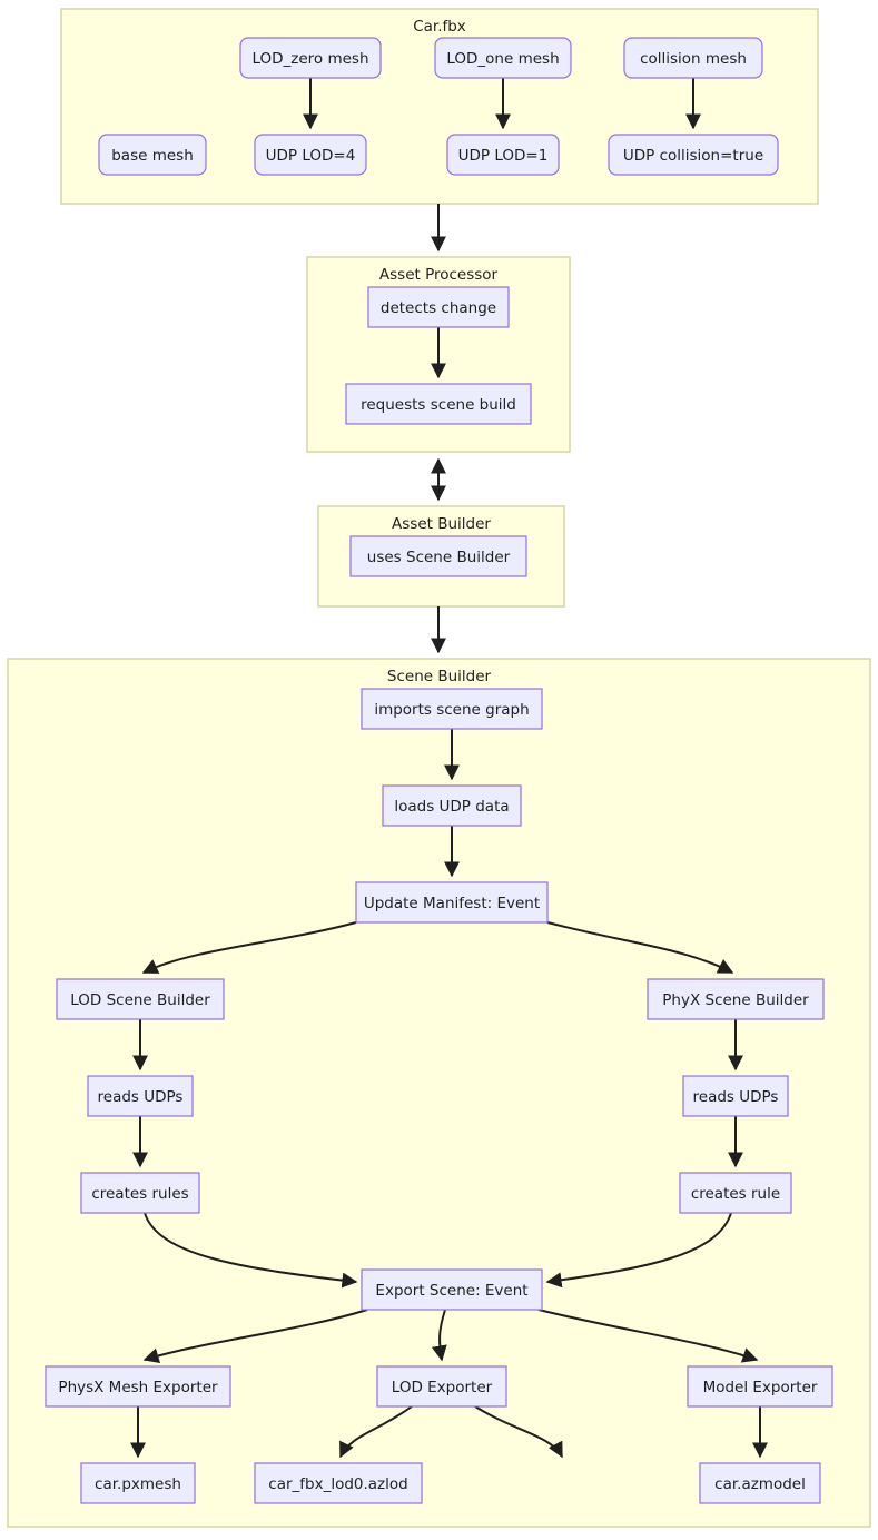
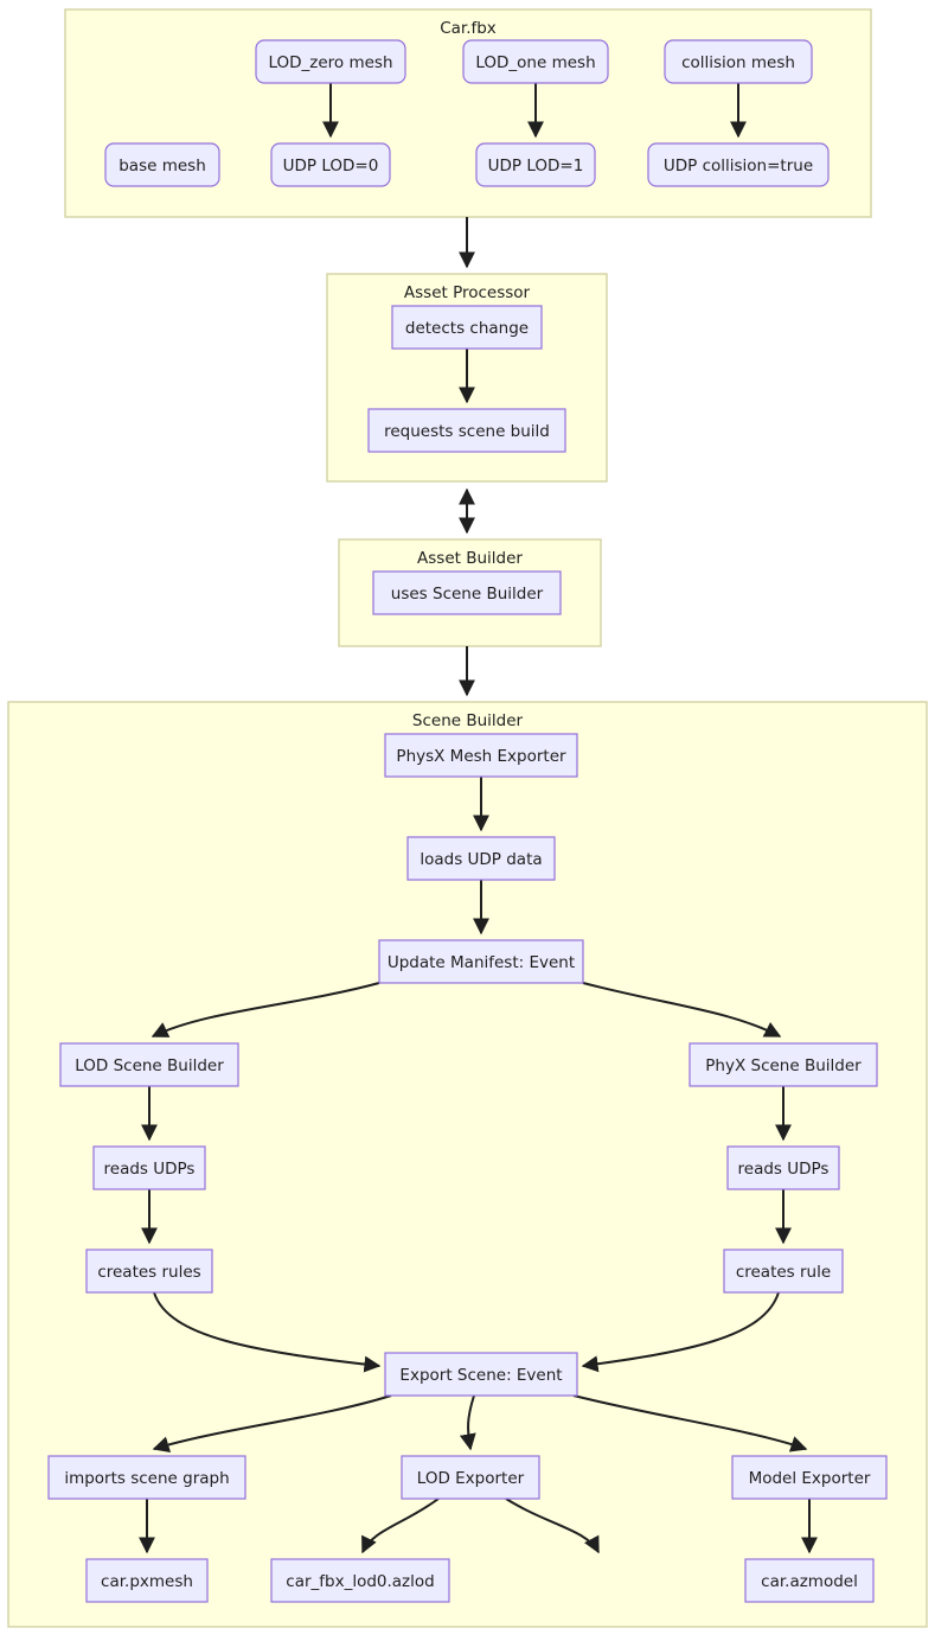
  Car.fbx
  Asset Processor
  Asset Builder
  Scene Builder
  LOD_zero mesh
  LOD_one mesh
  collision mesh
  base mesh
- UDP LOD=4
+ UDP LOD=0
  UDP LOD=1
  UDP collision=true
  detects change
  requests scene build
  uses Scene Builder
- imports scene graph
+ PhysX Mesh Exporter
  loads UDP data
  Update Manifest: Event
  LOD Scene Builder
  PhyX Scene Builder
  reads UDPs
  reads UDPs
  creates rules
  creates rule
  Export Scene: Event
- PhysX Mesh Exporter
+ imports scene graph
  LOD Exporter
  Model Exporter
  car.pxmesh
  car_fbx_lod0.azlod
  car.azmodel
